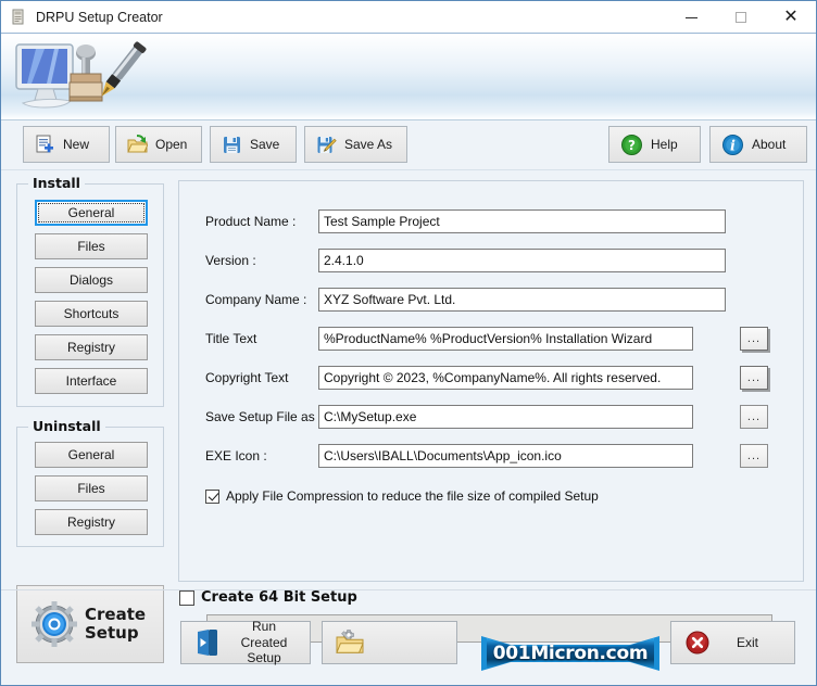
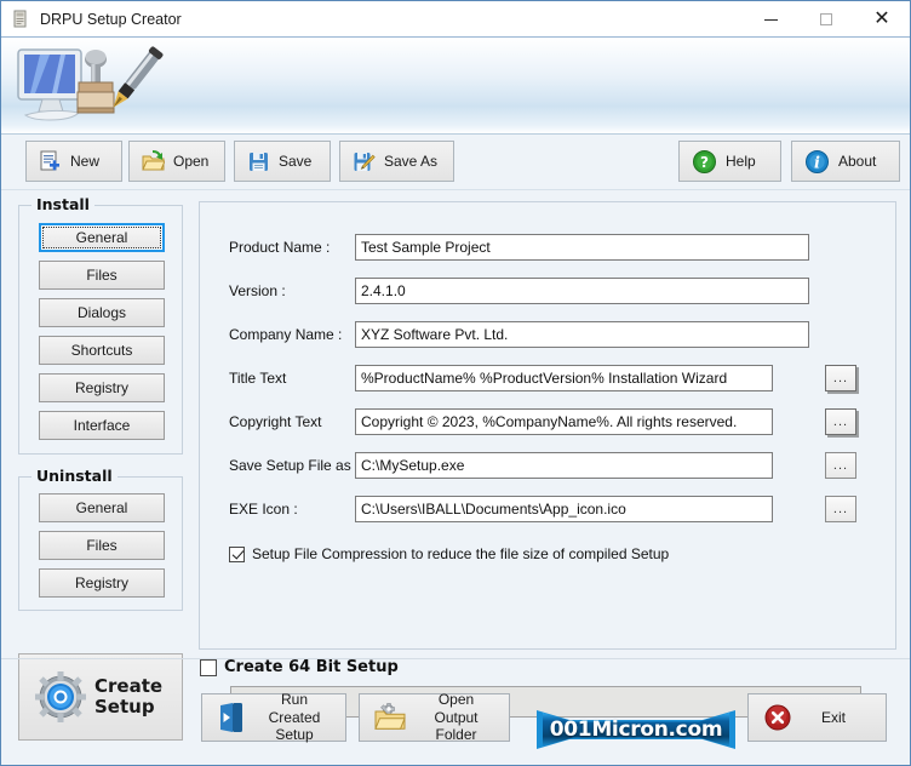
  DRPU Setup Creator
  ✕
  New
  Open
  Save
  Save As
  ?
  Help
  i
  About
  Install
  General
  Files
  Dialogs
  Shortcuts
  Registry
  Interface
  Uninstall
  General
  Files
  Registry
  Create
  Setup
  Product Name :
  Test Sample Project
  Version :
  2.4.1.0
  Company Name :
  XYZ Software Pvt. Ltd.
  Title Text
  %ProductName% %ProductVersion% Installation Wizard
  ...
  Copyright Text
  Copyright © 2023, %CompanyName%. All rights reserved.
  ...
  Save Setup File as
  C:\MySetup.exe
  ...
  EXE Icon :
  C:\Users\IBALL\Documents\App_icon.ico
  ...
- Apply File Compression to reduce the file size of compiled Setup
+ Setup File Compression to reduce the file size of compiled Setup
  Create 64 Bit Setup
  Run Created
  Setup
+ Open Output
+ Folder
  001Micron.com
  Exit
